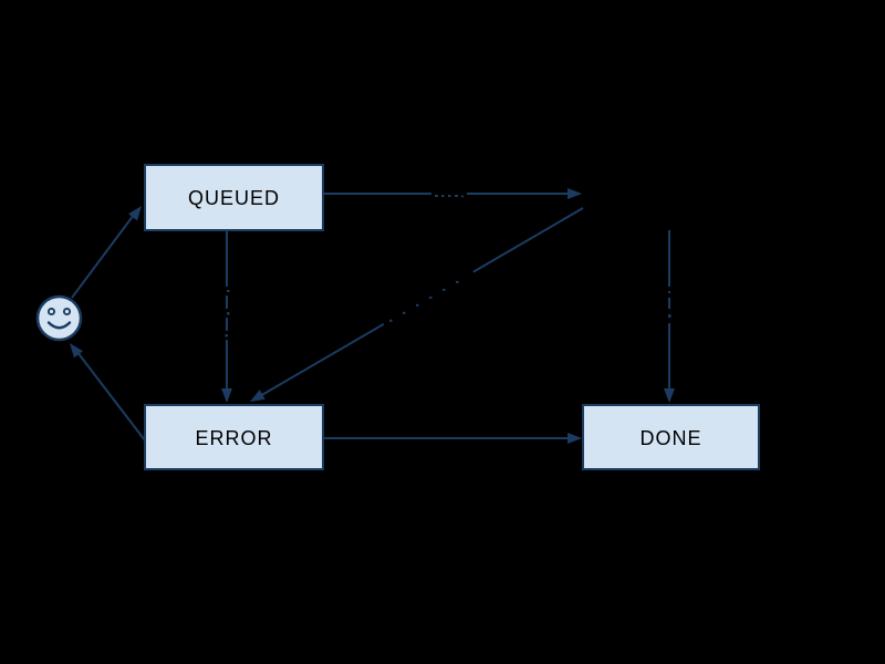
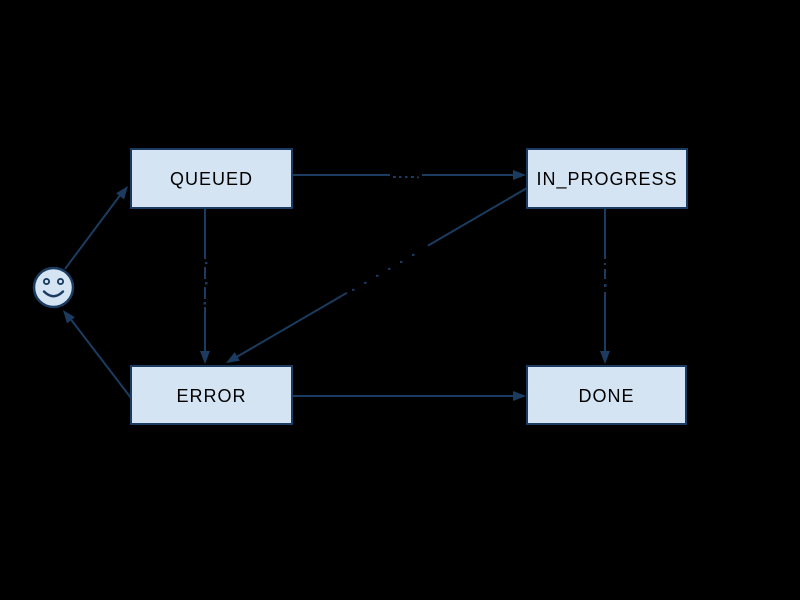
  QUEUED
+ IN_PROGRESS
  ERROR
  DONE
